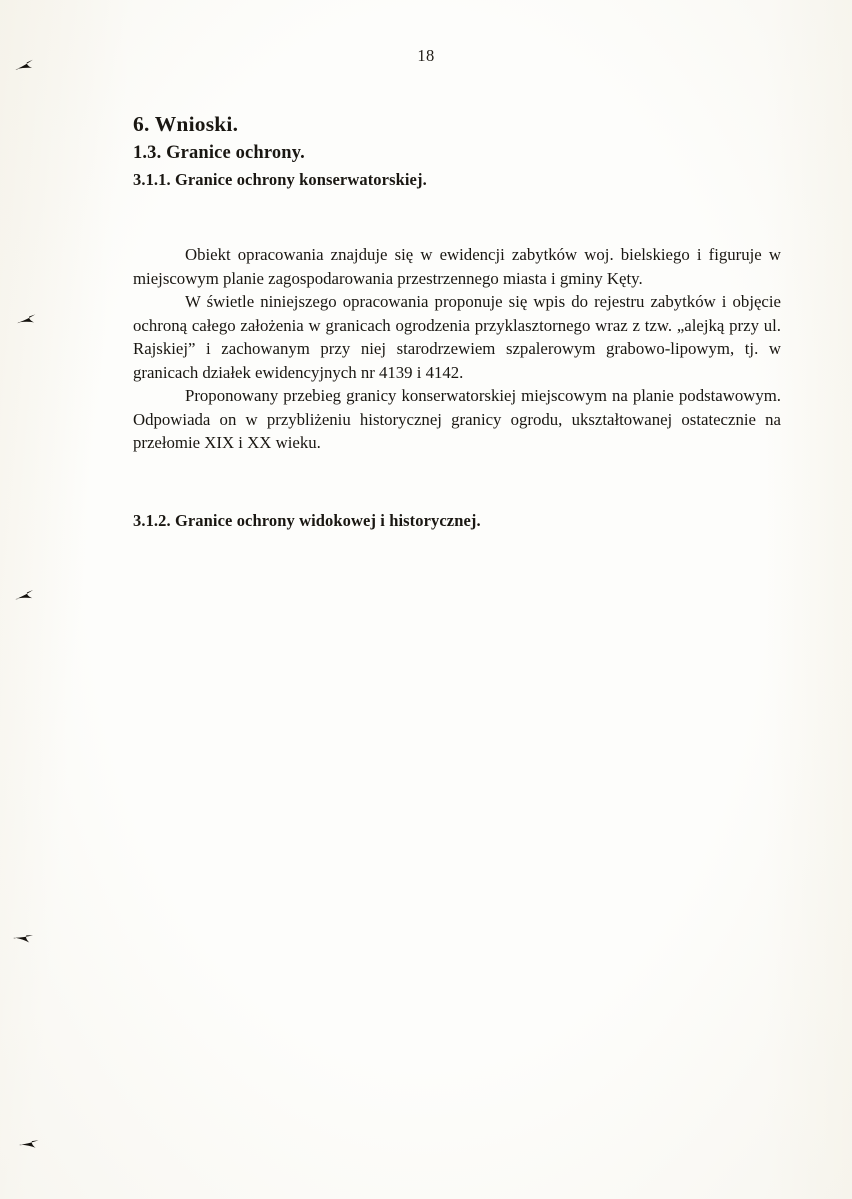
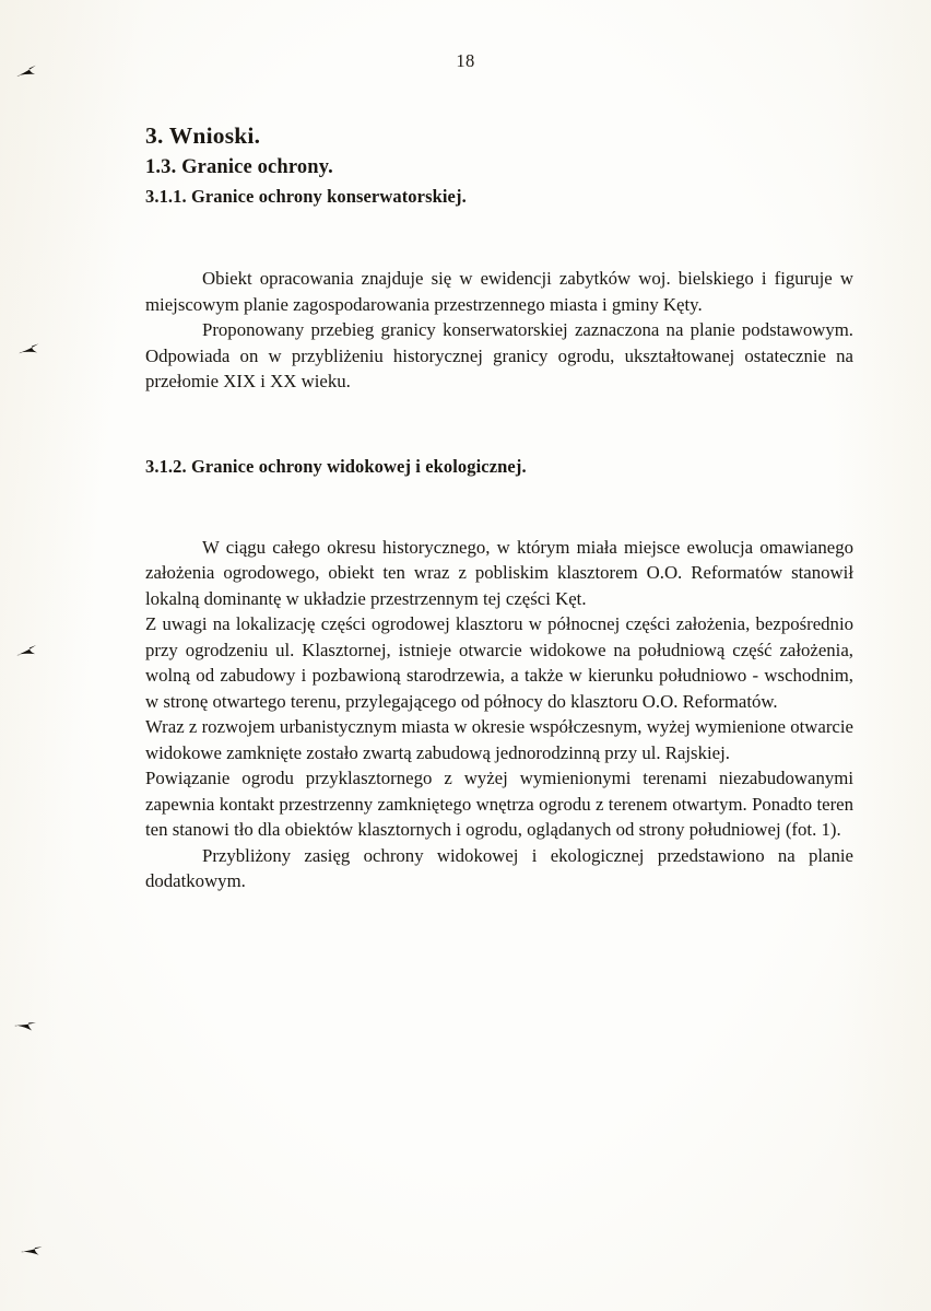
  18
- 6. Wnioski.
+ 3. Wnioski.
  1.3. Granice ochrony.
  3.1.1. Granice ochrony konserwatorskiej.
  Obiekt opracowania znajduje się w ewidencji zabytków woj. bielskiego i figuruje w miejscowym planie zagospodarowania przestrzennego miasta i gminy Kęty.
- W świetle niniejszego opracowania proponuje się wpis do rejestru zabytków i objęcie ochroną całego założenia w granicach ogrodzenia przyklasztornego wraz z tzw. „alejką przy ul. Rajskiej” i zachowanym przy niej starodrzewiem szpalerowym grabowo-lipowym, tj. w granicach działek ewidencyjnych nr 4139 i 4142.
- Proponowany przebieg granicy konserwatorskiej miejscowym na planie podstawowym. Odpowiada on w przybliżeniu historycznej granicy ogrodu, ukształtowanej ostatecznie na przełomie XIX i XX wieku.
+ Proponowany przebieg granicy konserwatorskiej zaznaczona na planie podstawowym. Odpowiada on w przybliżeniu historycznej granicy ogrodu, ukształtowanej ostatecznie na przełomie XIX i XX wieku.
- 3.1.2. Granice ochrony widokowej i historycznej.
+ 3.1.2. Granice ochrony widokowej i ekologicznej.
+ W ciągu całego okresu historycznego, w którym miała miejsce ewolucja omawianego założenia ogrodowego, obiekt ten wraz z pobliskim klasztorem O.O. Reformatów stanowił lokalną dominantę w układzie przestrzennym tej części Kęt.
+ Z uwagi na lokalizację części ogrodowej klasztoru w północnej części założenia, bezpośrednio przy ogrodzeniu ul. Klasztornej, istnieje otwarcie widokowe na południową część założenia, wolną od zabudowy i pozbawioną starodrzewia, a także w kierunku południowo - wschodnim, w stronę otwartego terenu, przylegającego od północy do klasztoru O.O. Reformatów.
+ Wraz z rozwojem urbanistycznym miasta w okresie współczesnym, wyżej wymienione otwarcie widokowe zamknięte zostało zwartą zabudową jednorodzinną przy ul. Rajskiej.
+ Powiązanie ogrodu przyklasztornego z wyżej wymienionymi terenami niezabudowanymi zapewnia kontakt przestrzenny zamkniętego wnętrza ogrodu z terenem otwartym. Ponadto teren ten stanowi tło dla obiektów klasztornych i ogrodu, oglądanych od strony południowej (fot. 1).
+ Przybliżony zasięg ochrony widokowej i ekologicznej przedstawiono na planie dodatkowym.
